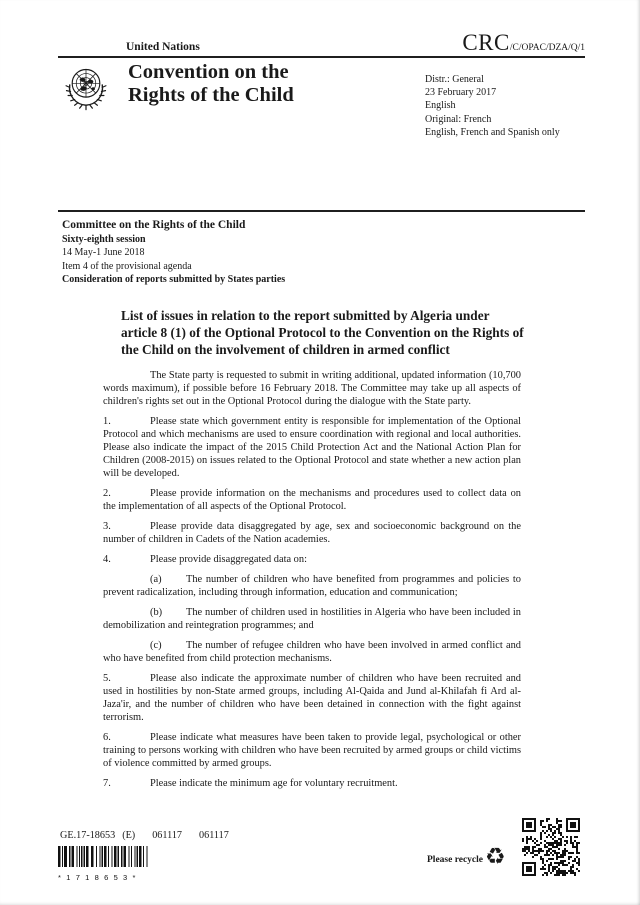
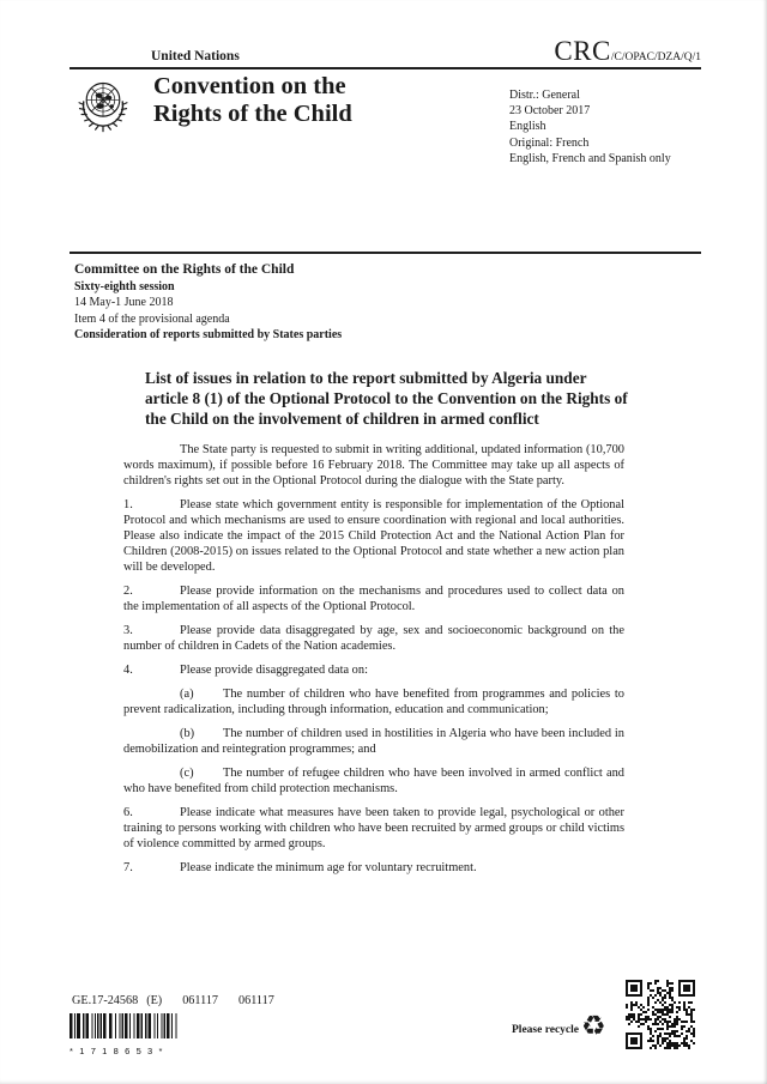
  United Nations
  CRC/C/OPAC/DZA/Q/1
  Convention on the
  Rights of the Child
  Distr.: General
- 23 February 2017
+ 23 October 2017
  English
  Original: French
  English, French and Spanish only
  Committee on the Rights of the Child
  Sixty-eighth session
  14 May-1 June 2018
  Item 4 of the provisional agenda
  Consideration of reports submitted by States parties
  List of issues in relation to the report submitted by Algeria under article 8 (1) of the Optional Protocol to the Convention on the Rights of the Child on the involvement of children in armed conflict
  The State party is requested to submit in writing additional, updated information (10,700 words maximum), if possible before 16 February 2018. The Committee may take up all aspects of children's rights set out in the Optional Protocol during the dialogue with the State party.
  1. Please state which government entity is responsible for implementation of the Optional Protocol and which mechanisms are used to ensure coordination with regional and local authorities. Please also indicate the impact of the 2015 Child Protection Act and the National Action Plan for Children (2008-2015) on issues related to the Optional Protocol and state whether a new action plan will be developed.
  2. Please provide information on the mechanisms and procedures used to collect data on the implementation of all aspects of the Optional Protocol.
  3. Please provide data disaggregated by age, sex and socioeconomic background on the number of children in Cadets of the Nation academies.
  4. Please provide disaggregated data on:
  (a) The number of children who have benefited from programmes and policies to prevent radicalization, including through information, education and communication;
  (b) The number of children used in hostilities in Algeria who have been included in demobilization and reintegration programmes; and
  (c) The number of refugee children who have been involved in armed conflict and who have benefited from child protection mechanisms.
- 5. Please also indicate the approximate number of children who have been recruited and used in hostilities by non-State armed groups, including Al-Qaida and Jund al-Khilafah fi Ard al-Jaza'ir, and the number of children who have been detained in connection with the fight against terrorism.
  6. Please indicate what measures have been taken to provide legal, psychological or other training to persons working with children who have been recruited by armed groups or child victims of violence committed by armed groups.
  7. Please indicate the minimum age for voluntary recruitment.
- GE.17-18653 (E) 061117 061117
+ GE.17-24568 (E) 061117 061117
  *1718653*
  Please recycle
  ♻
